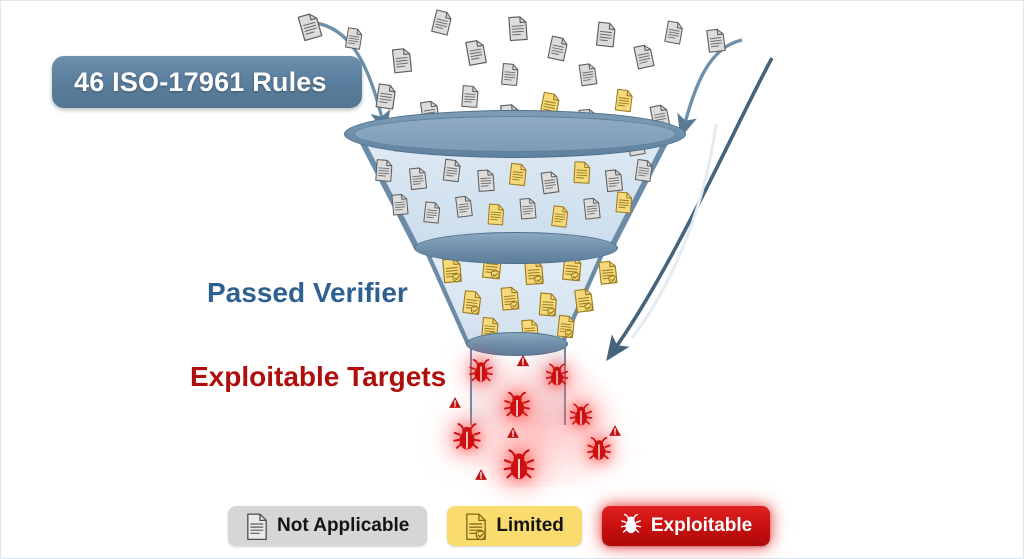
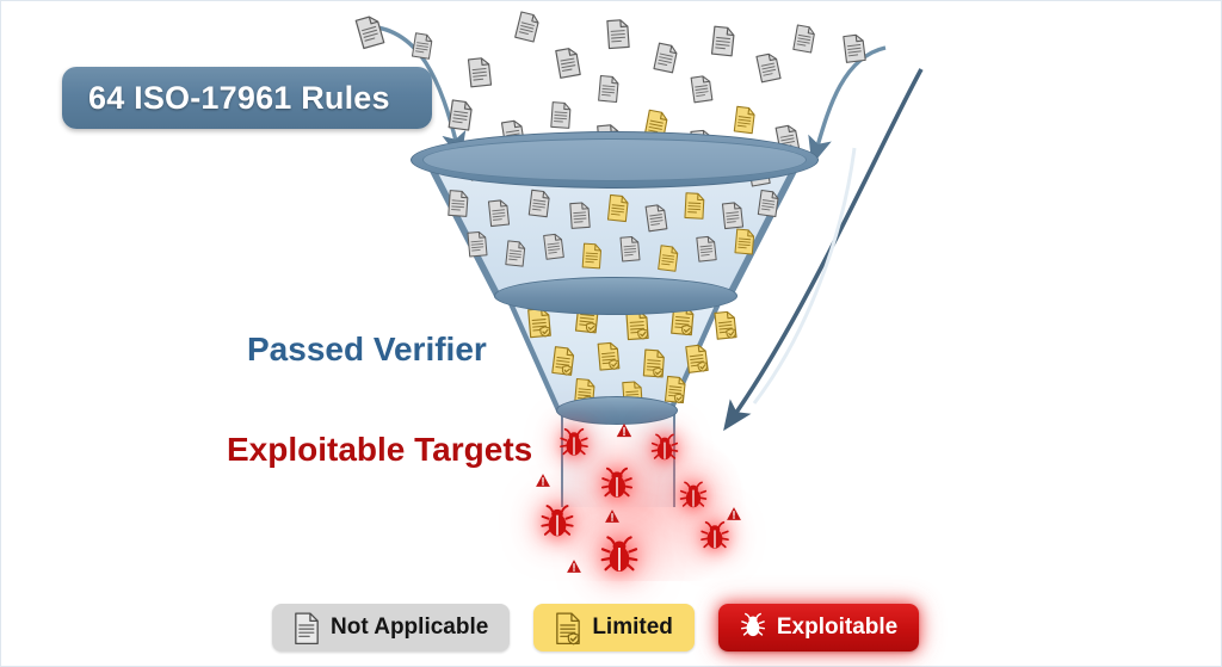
- 46 ISO-17961 Rules
+ 64 ISO-17961 Rules
  Passed Verifier
  Exploitable Targets
  Not Applicable
  Limited
  Exploitable
